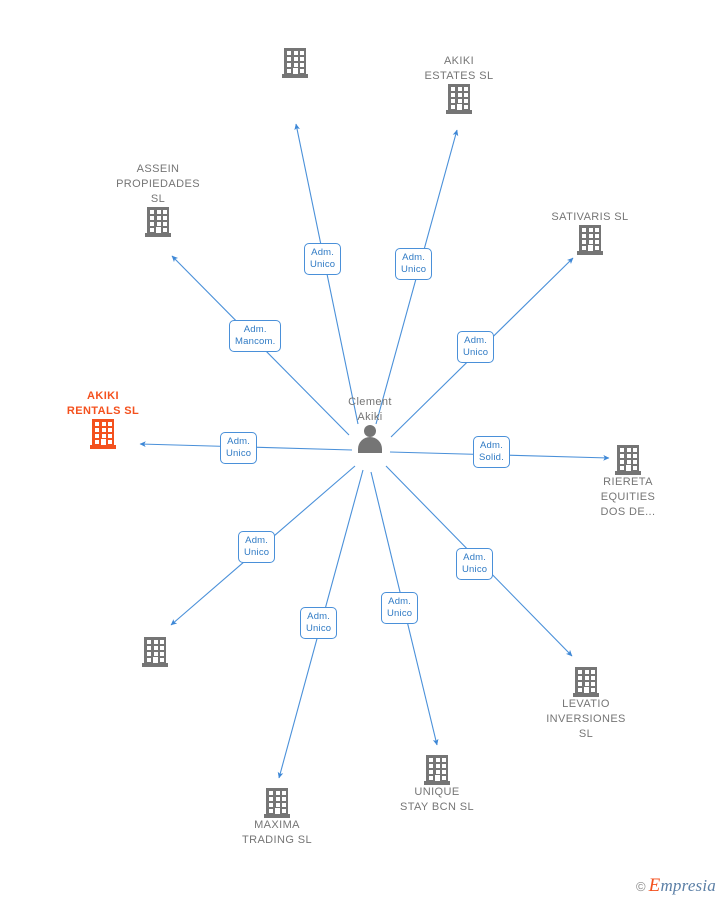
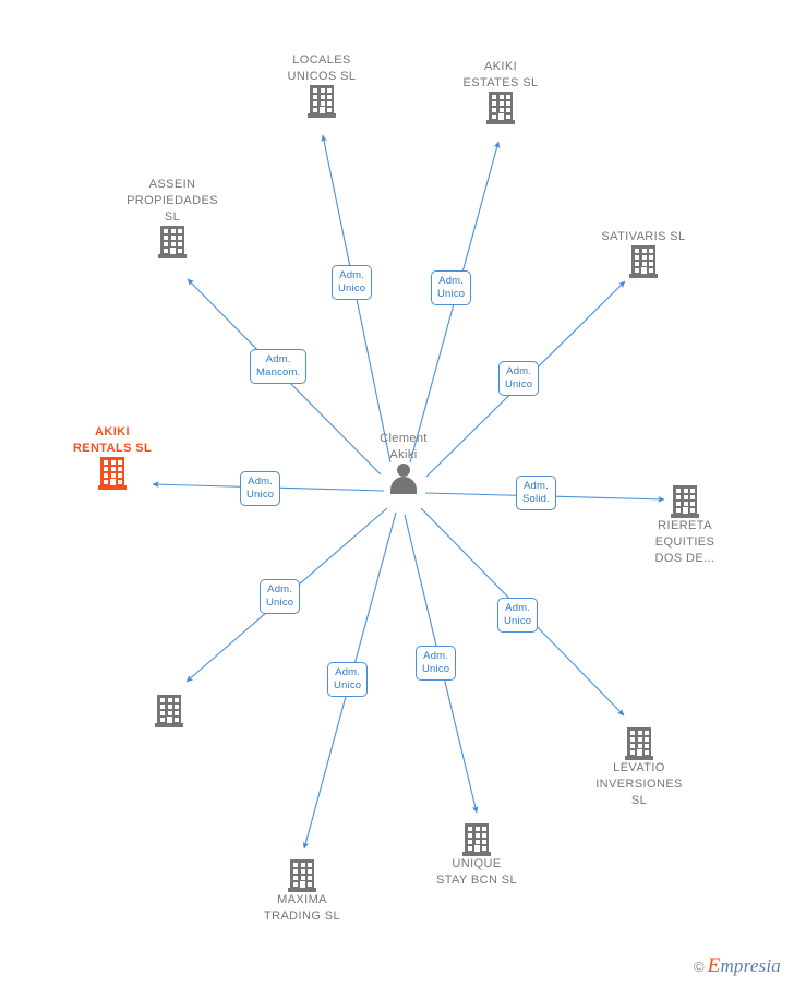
+ LOCALES
+ UNICOS SL
  AKIKI
  ESTATES SL
  ASSEIN
  PROPIEDADES
  SL
  SATIVARIS SL
  AKIKI
  RENTALS SL
  RIERETA
  EQUITIES
  DOS DE...
  LEVATIO
  INVERSIONES
  SL
  UNIQUE
  STAY BCN SL
  MAXIMA
  TRADING SL
  Clement
  Akiki
  Adm.
  Unico
  Adm.
  Unico
  Adm.
  Mancom.
  Adm.
  Unico
  Adm.
  Unico
  Adm.
  Solid.
  Adm.
  Unico
  Adm.
  Unico
  Adm.
  Unico
  Adm.
  Unico
  ©
  Empresia
